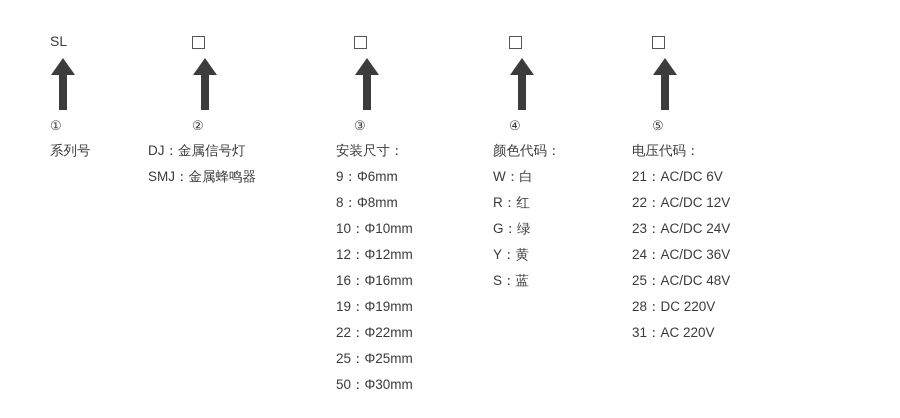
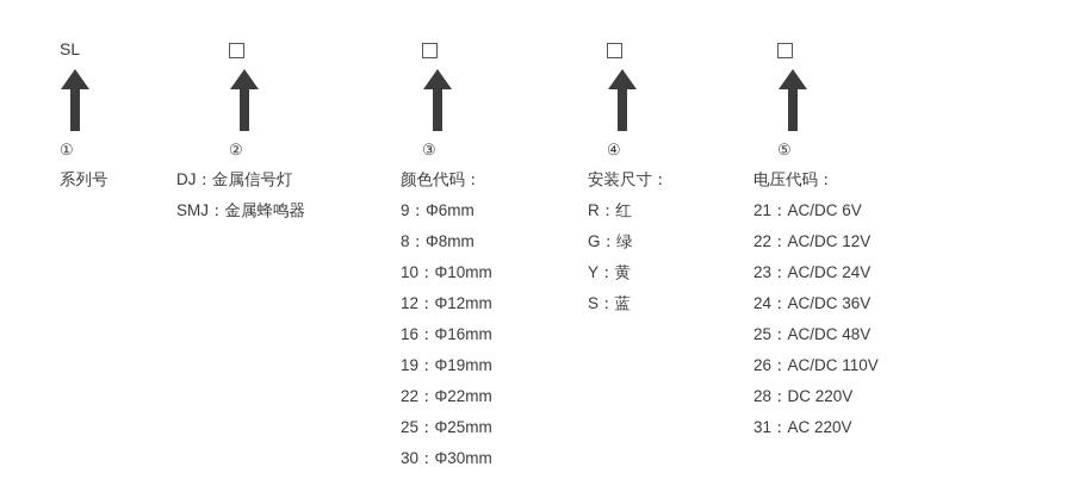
  SL
  ①
  系列号
  ②
  DJ：金属信号灯
  SMJ：金属蜂鸣器
  ③
- 安装尺寸：
+ 颜色代码：
  9：Φ6mm
  8：Φ8mm
  10：Φ10mm
  12：Φ12mm
  16：Φ16mm
  19：Φ19mm
  22：Φ22mm
  25：Φ25mm
- 50：Φ30mm
+ 30：Φ30mm
  ④
- 颜色代码：
+ 安装尺寸：
- W：白
  R：红
  G：绿
  Y：黄
  S：蓝
  ⑤
  电压代码：
  21：AC/DC 6V
  22：AC/DC 12V
  23：AC/DC 24V
  24：AC/DC 36V
  25：AC/DC 48V
+ 26：AC/DC 110V
  28：DC 220V
  31：AC 220V
